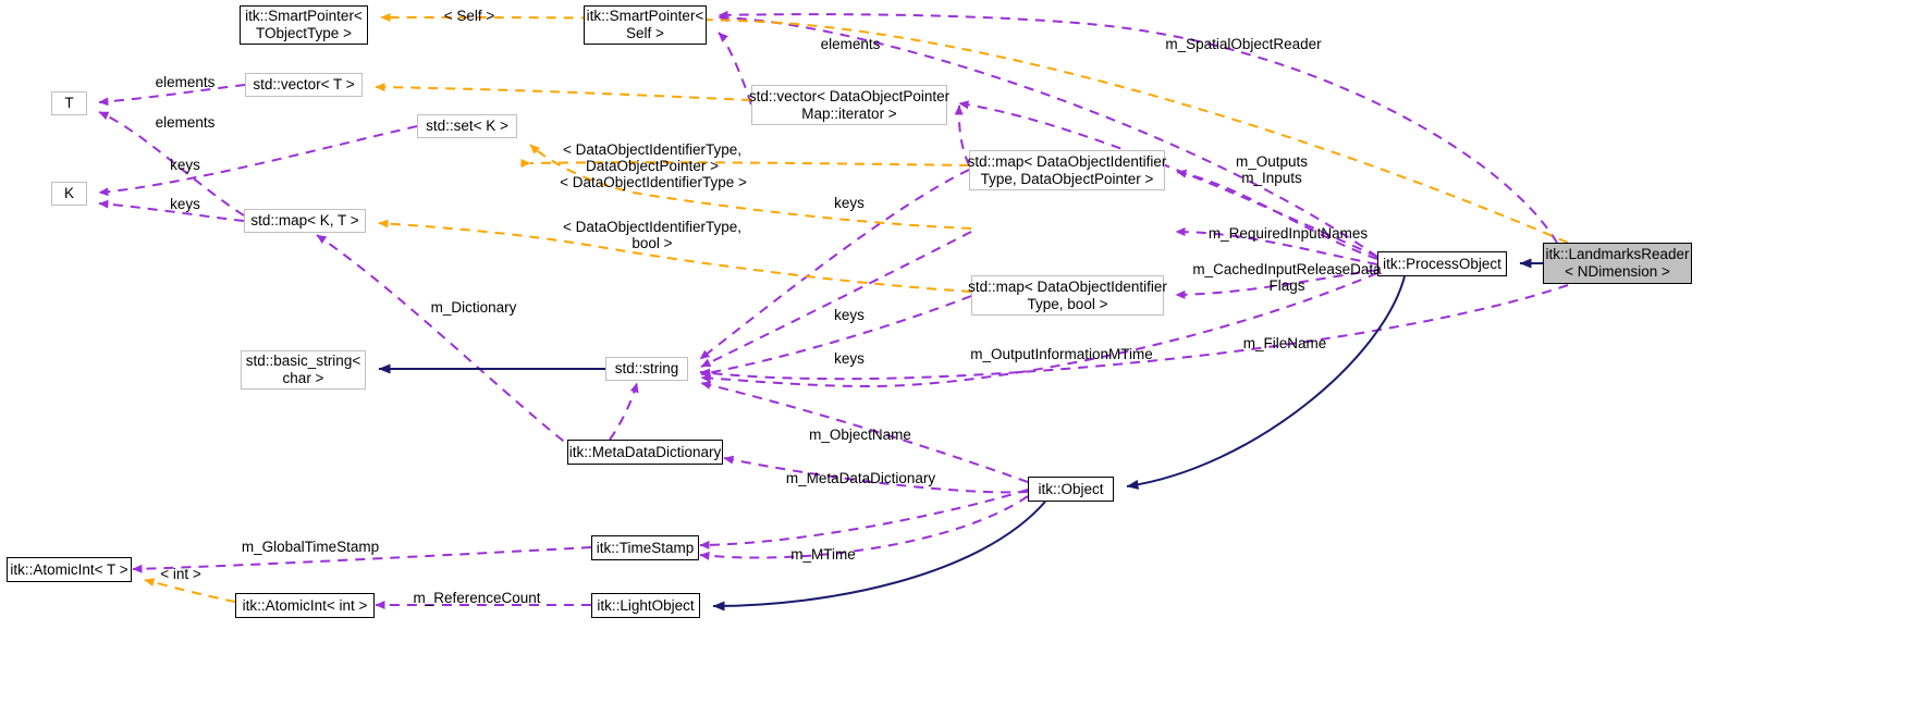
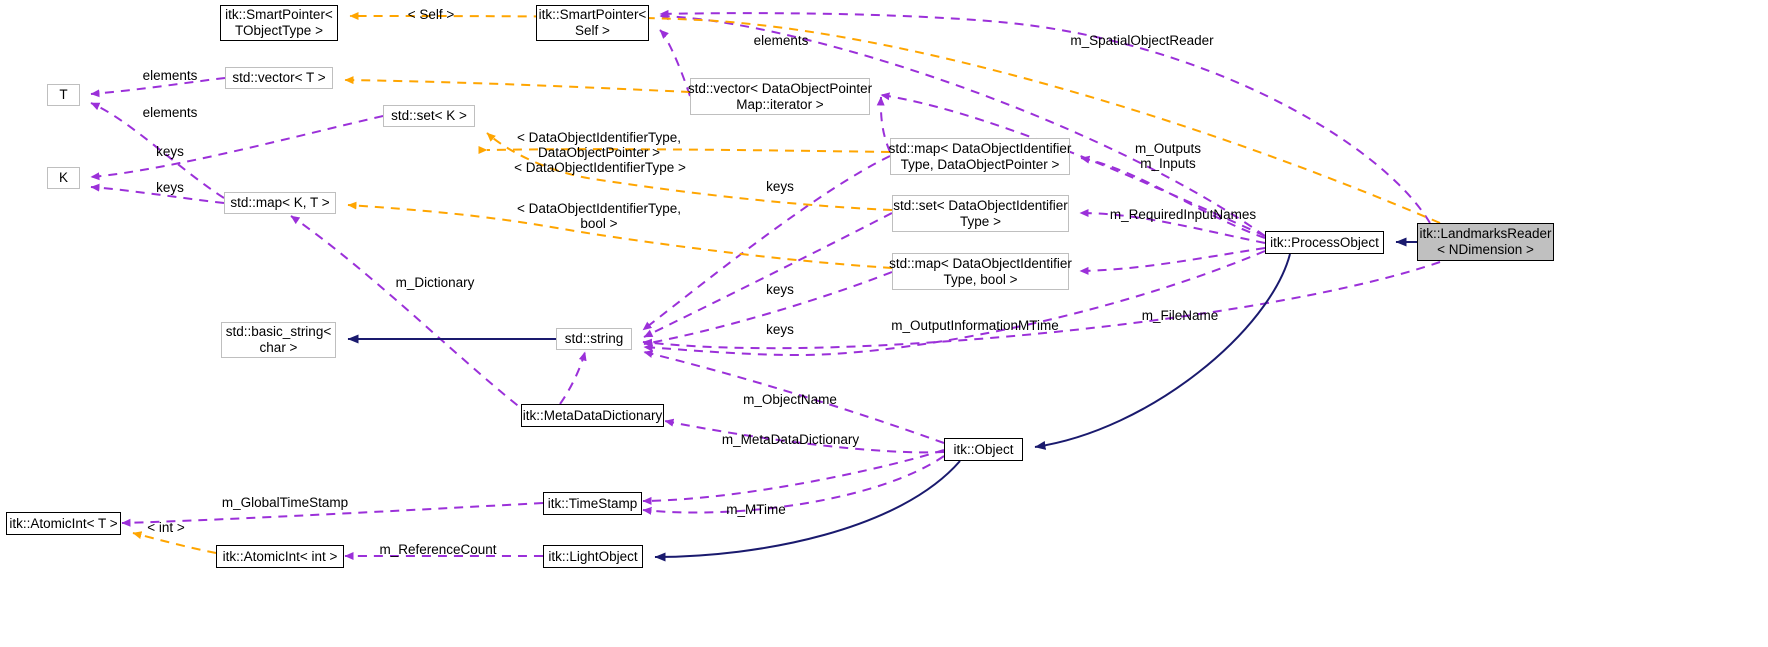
  itk::SmartPointer<
  TObjectType >
  itk::SmartPointer<
  Self >
  std::vector< T >
  T
  std::vector< DataObjectPointer
  Map::iterator >
  std::set< K >
  std::map< DataObjectIdentifier
  Type, DataObjectPointer >
  K
  std::map< K, T >
+ std::set< DataObjectIdentifier
+ Type >
  std::map< DataObjectIdentifier
  Type, bool >
  itk::ProcessObject
  itk::LandmarksReader
  < NDimension >
  std::basic_string<
  char >
  std::string
  itk::MetaDataDictionary
  itk::Object
  itk::TimeStamp
  itk::AtomicInt< T >
  itk::AtomicInt< int >
  itk::LightObject
  < Self >
  m_SpatialObjectReader
  elements
  elements
  elements
  < DataObjectIdentifierType,
  DataObjectPointer >
  keys
  m_Outputs
  m_Inputs
  < DataObjectIdentifierType >
  keys
  keys
  < DataObjectIdentifierType,
  bool >
  m_RequiredInputNames
- m_CachedInputReleaseData
- Flags
  m_Dictionary
  keys
  m_OutputInformationMTime
  m_FileName
  keys
  m_ObjectName
  m_MetaDataDictionary
  m_GlobalTimeStamp
  m_MTime
  < int >
  m_ReferenceCount
